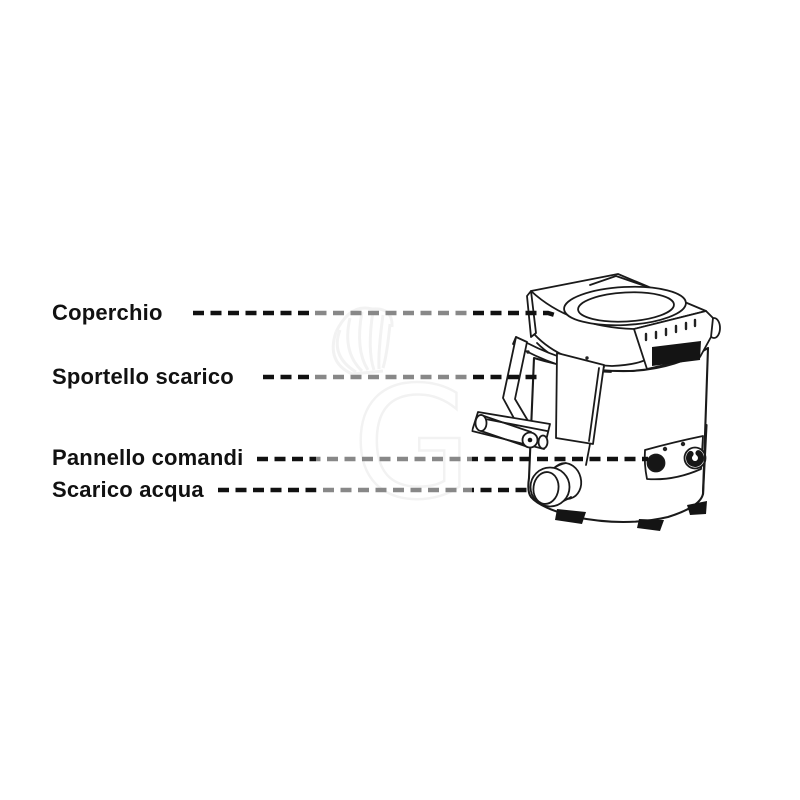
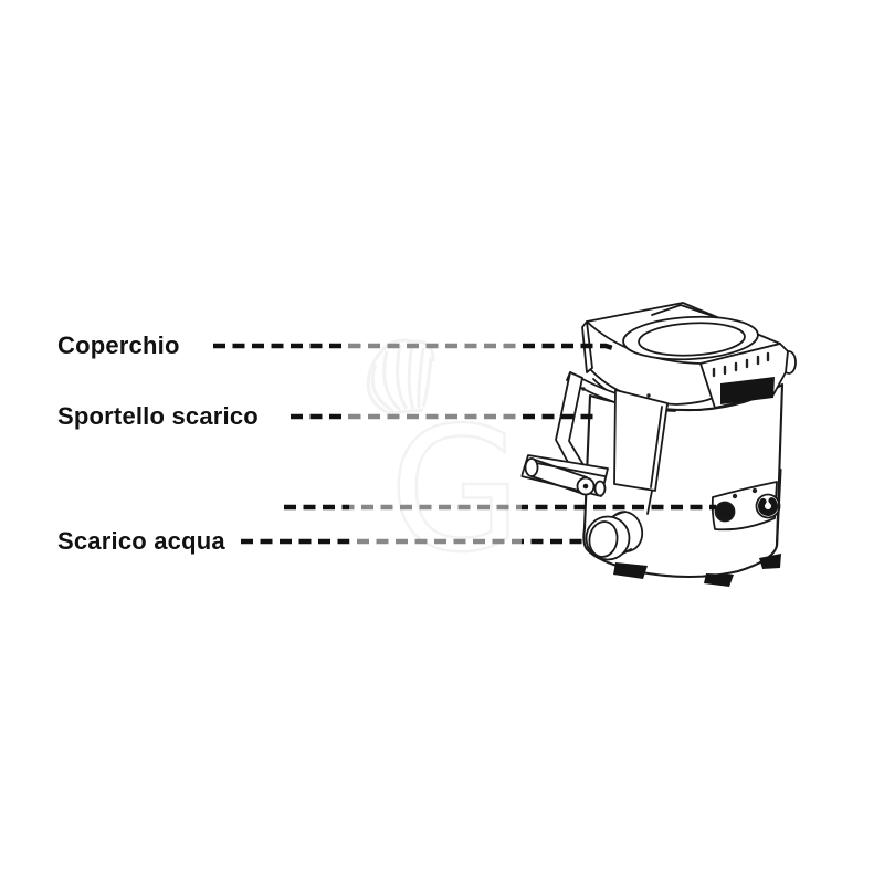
  G
  Coperchio
  Sportello scarico
- Pannello comandi
  Scarico acqua
